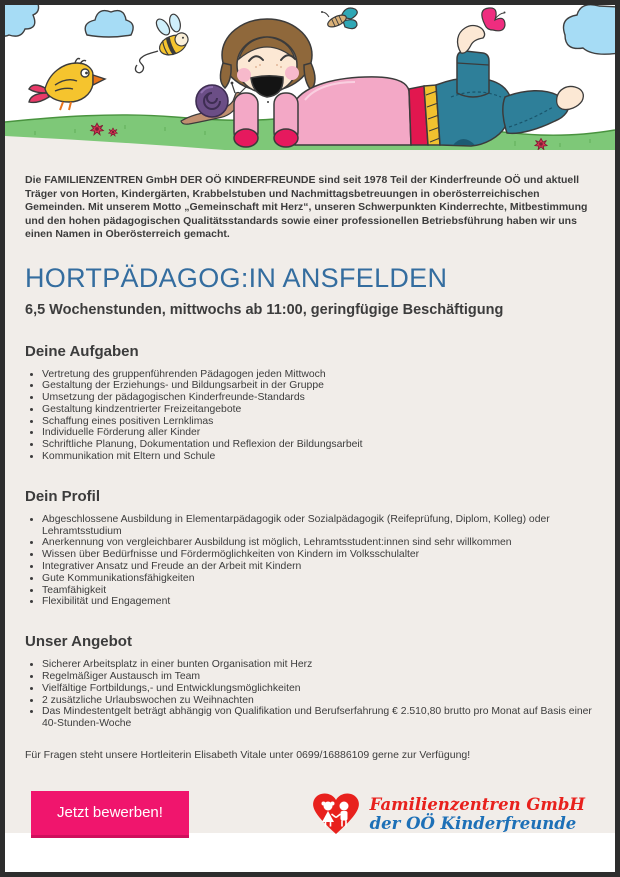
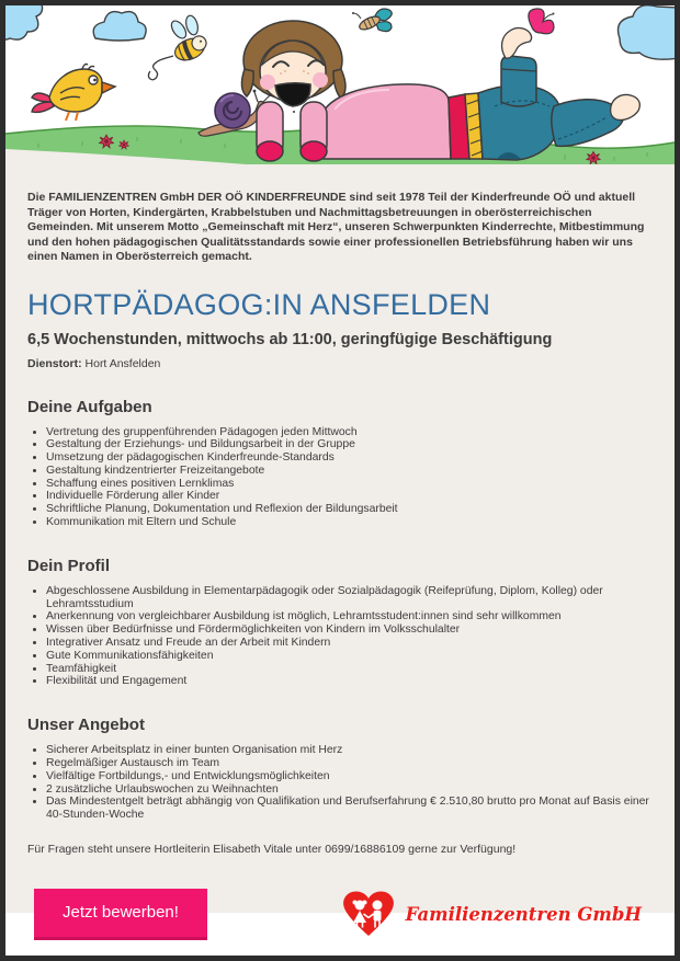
  Die FAMILIENZENTREN GmbH DER OÖ KINDERFREUNDE sind seit 1978 Teil der Kinderfreunde OÖ und aktuell Träger von Horten, Kindergärten, Krabbelstuben und Nachmittagsbetreuungen in oberösterreichischen Gemeinden. Mit unserem Motto „Gemeinschaft mit Herz“, unseren Schwerpunkten Kinderrechte, Mitbestimmung und den hohen pädagogischen Qualitätsstandards sowie einer professionellen Betriebsführung haben wir uns einen Namen in Oberösterreich gemacht.
  HORTPÄDAGOG:IN ANSFELDEN
  6,5 Wochenstunden, mittwochs ab 11:00, geringfügige Beschäftigung
+ Dienstort: Hort Ansfelden
  Deine Aufgaben
  Vertretung des gruppenführenden Pädagogen jeden Mittwoch
  Gestaltung der Erziehungs- und Bildungsarbeit in der Gruppe
  Umsetzung der pädagogischen Kinderfreunde-Standards
  Gestaltung kindzentrierter Freizeitangebote
  Schaffung eines positiven Lernklimas
  Individuelle Förderung aller Kinder
  Schriftliche Planung, Dokumentation und Reflexion der Bildungsarbeit
  Kommunikation mit Eltern und Schule
  Dein Profil
  Abgeschlossene Ausbildung in Elementarpädagogik oder Sozialpädagogik (Reifeprüfung, Diplom, Kolleg) oder Lehramtsstudium
  Anerkennung von vergleichbarer Ausbildung ist möglich, Lehramtsstudent:innen sind sehr willkommen
  Wissen über Bedürfnisse und Fördermöglichkeiten von Kindern im Volksschulalter
  Integrativer Ansatz und Freude an der Arbeit mit Kindern
  Gute Kommunikationsfähigkeiten
  Teamfähigkeit
  Flexibilität und Engagement
  Unser Angebot
  Sicherer Arbeitsplatz in einer bunten Organisation mit Herz
  Regelmäßiger Austausch im Team
  Vielfältige Fortbildungs,- und Entwicklungsmöglichkeiten
  2 zusätzliche Urlaubswochen zu Weihnachten
  Das Mindestentgelt beträgt abhängig von Qualifikation und Berufserfahrung € 2.510,80 brutto pro Monat auf Basis einer 40-Stunden-Woche
  Für Fragen steht unsere Hortleiterin Elisabeth Vitale unter 0699/16886109 gerne zur Verfügung!
  Jetzt bewerben!
  Familienzentren GmbH
- der OÖ Kinderfreunde
